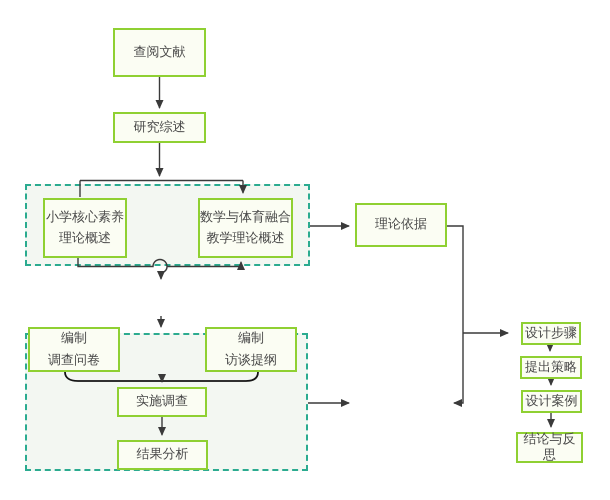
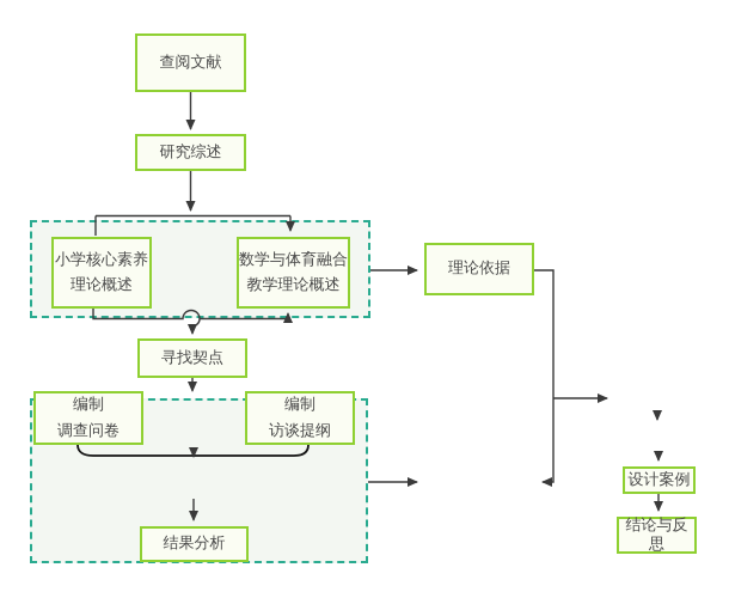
  查阅文献
  研究综述
  小学核心素养
  理论概述
  数学与体育融合
  教学理论概述
+ 寻找契点
  编制
  调查问卷
  编制
  访谈提纲
- 实施调查
  结果分析
  理论依据
- 设计步骤
- 提出策略
  设计案例
  结论与反思
